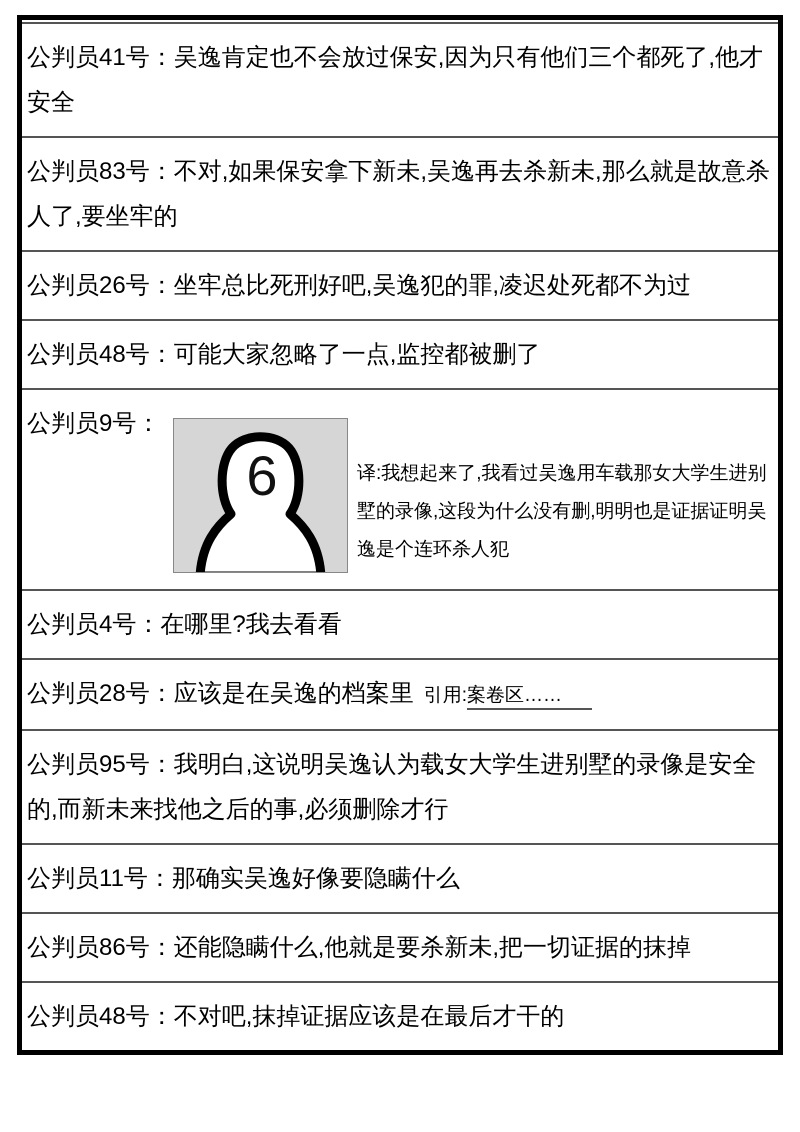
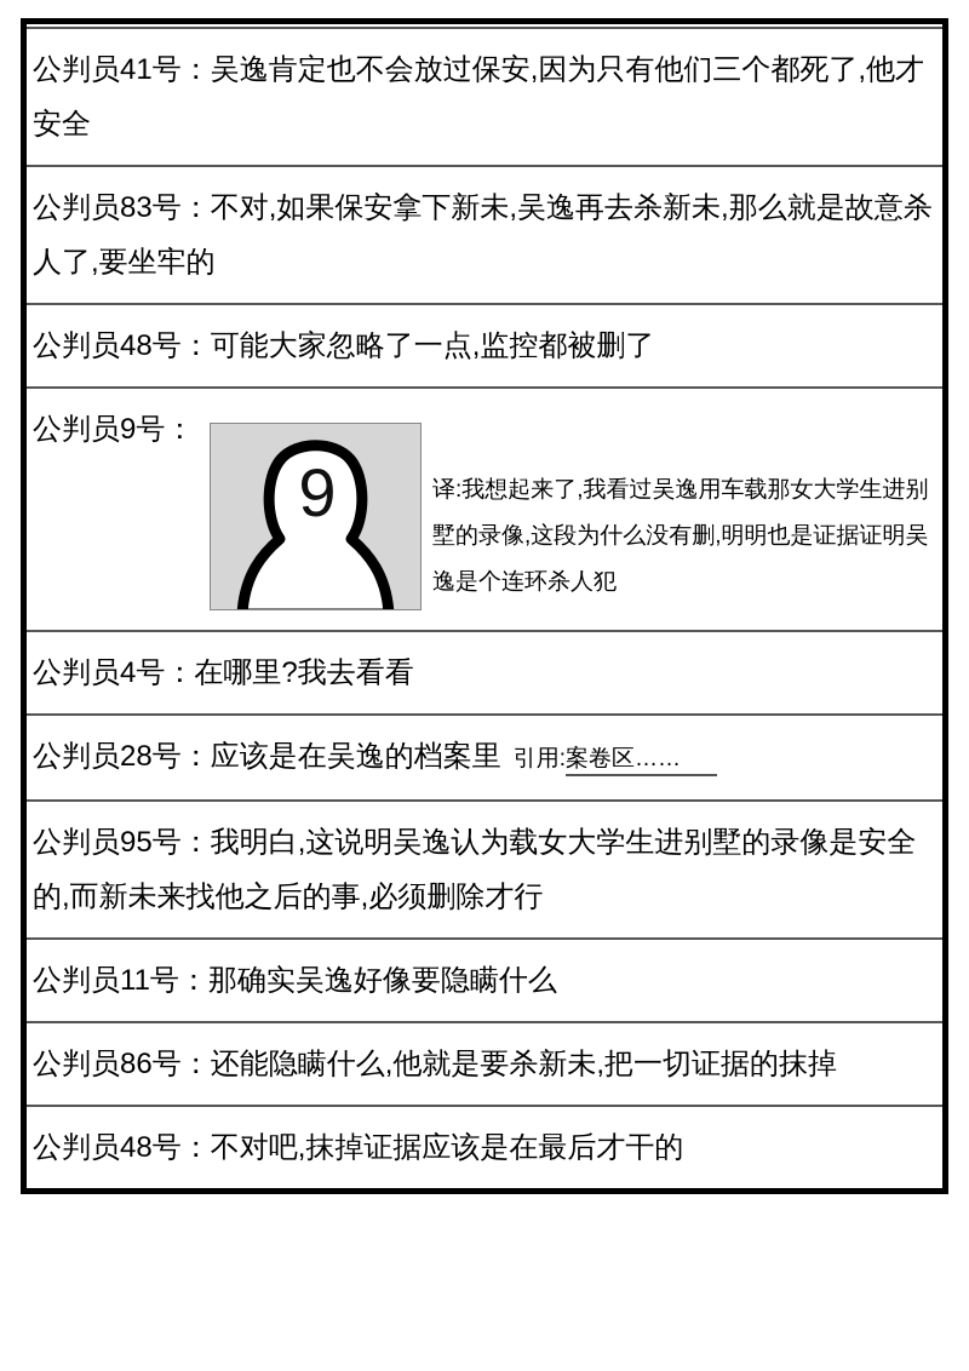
  公判员41号：吴逸肯定也不会放过保安,因为只有他们三个都死了,他才安全
  公判员83号：不对,如果保安拿下新未,吴逸再去杀新未,那么就是故意杀人了,要坐牢的
- 公判员26号：坐牢总比死刑好吧,吴逸犯的罪,凌迟处死都不为过
  公判员48号：可能大家忽略了一点,监控都被删了
  公判员9号：
- 6
+ 9
  译:我想起来了,我看过吴逸用车载那女大学生进别墅的录像,这段为什么没有删,明明也是证据证明吴逸是个连环杀人犯
  公判员4号：在哪里?我去看看
  公判员28号：应该是在吴逸的档案里 引用:案卷区……
  公判员95号：我明白,这说明吴逸认为载女大学生进别墅的录像是安全的,而新未来找他之后的事,必须删除才行
  公判员11号：那确实吴逸好像要隐瞒什么
  公判员86号：还能隐瞒什么,他就是要杀新未,把一切证据的抹掉
  公判员48号：不对吧,抹掉证据应该是在最后才干的
